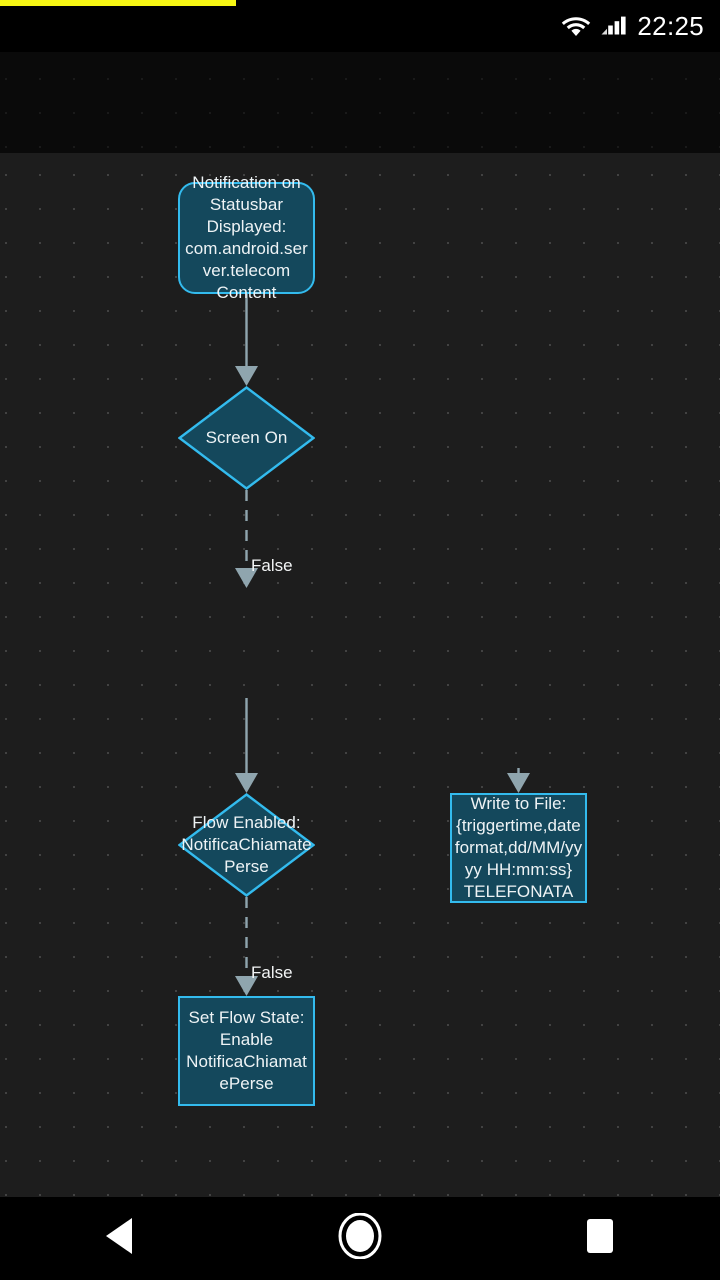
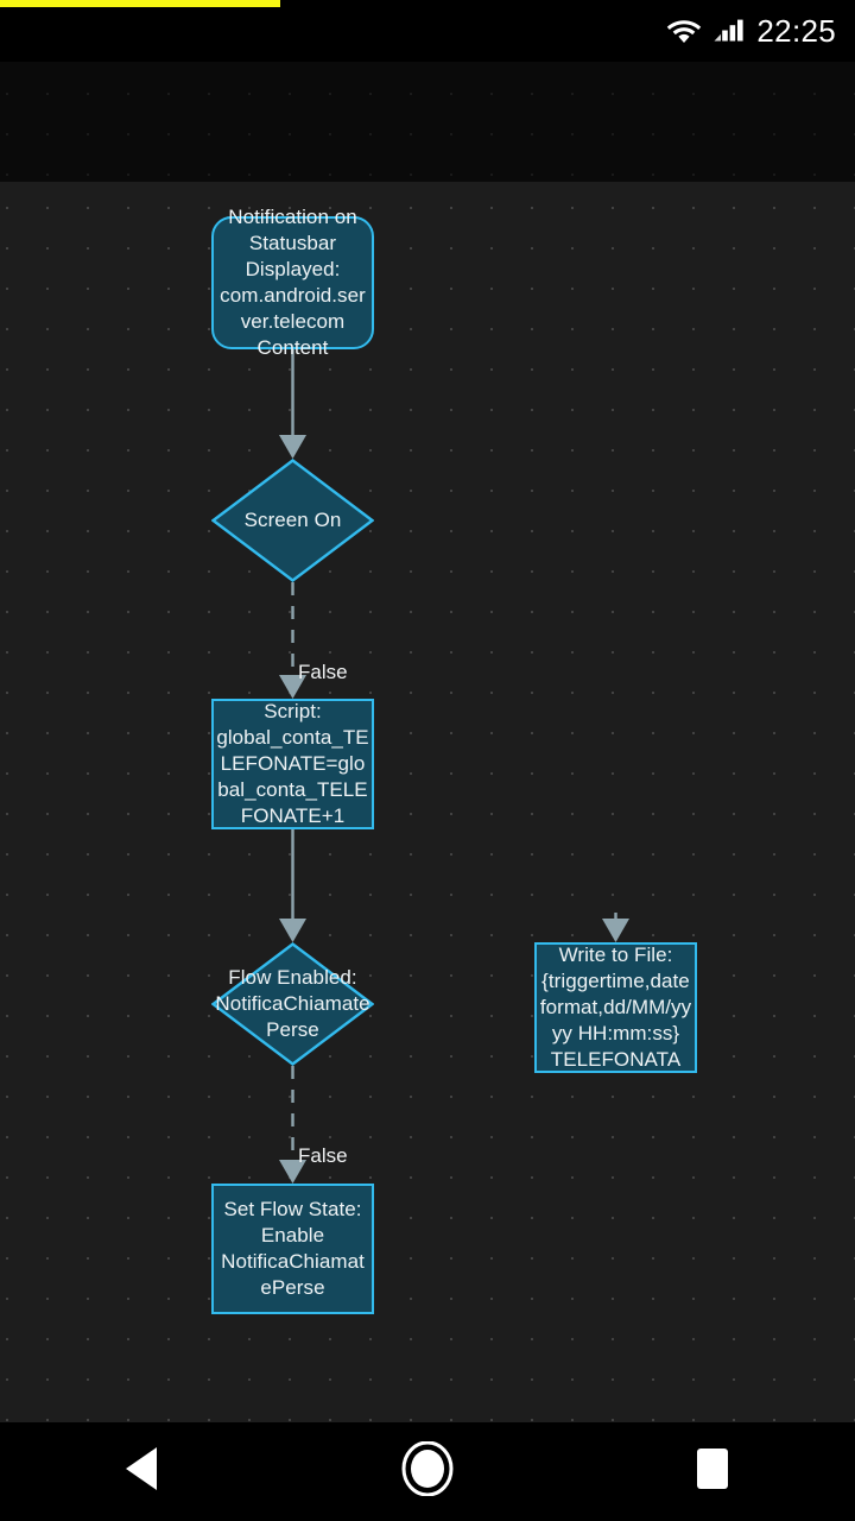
  22:25
  Notification on Statusbar Displayed: com.android.server.telecom Content
  Screen On
+ Script: global_conta_TELEFONATE=global_conta_TELEFONATE+1
  Flow Enabled: NotificaChiamatePerse
  Write to File: {triggertime,dateformat,dd/MM/yyyy HH:mm:ss} TELEFONATA
  Set Flow State: Enable NotificaChiamatePerse
  False
  False
